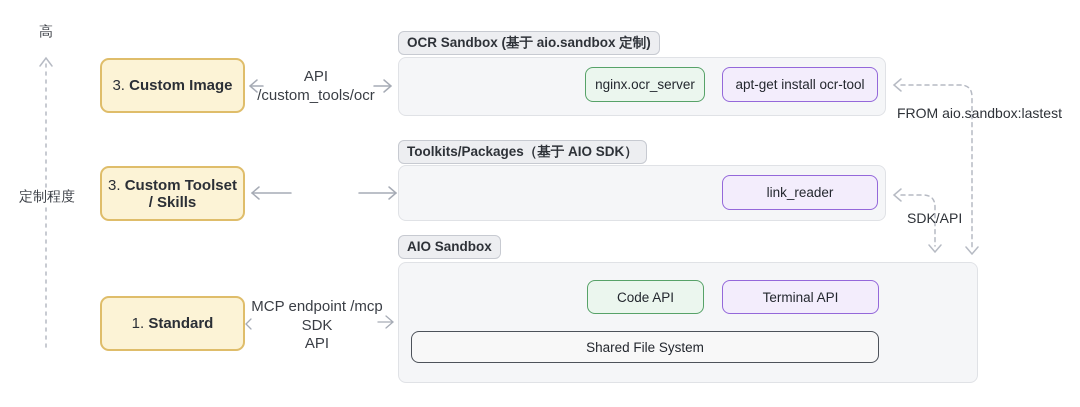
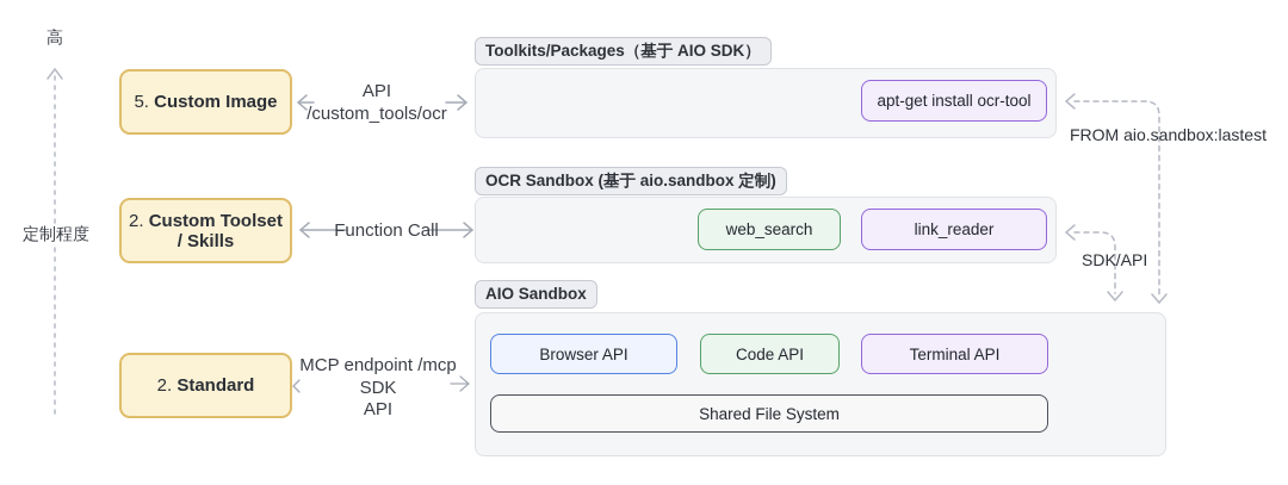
  高
  定制程度
- 3. Custom Image
+ 5. Custom Image
- 3. Custom Toolset
+ 2. Custom Toolset
  / Skills
- 1. Standard
+ 2. Standard
  API
  /custom_tools/ocr
+ Function Call
  MCP endpoint /mcp
  SDK
  API
- OCR Sandbox (基于 aio.sandbox 定制)
+ Toolkits/Packages（基于 AIO SDK）
- nginx.ocr_server
  apt-get install ocr-tool
- Toolkits/Packages（基于 AIO SDK）
+ OCR Sandbox (基于 aio.sandbox 定制)
+ web_search
  link_reader
  AIO Sandbox
+ Browser API
  Code API
  Terminal API
  Shared File System
  FROM aio.sandbox:lastest
  SDK/API
